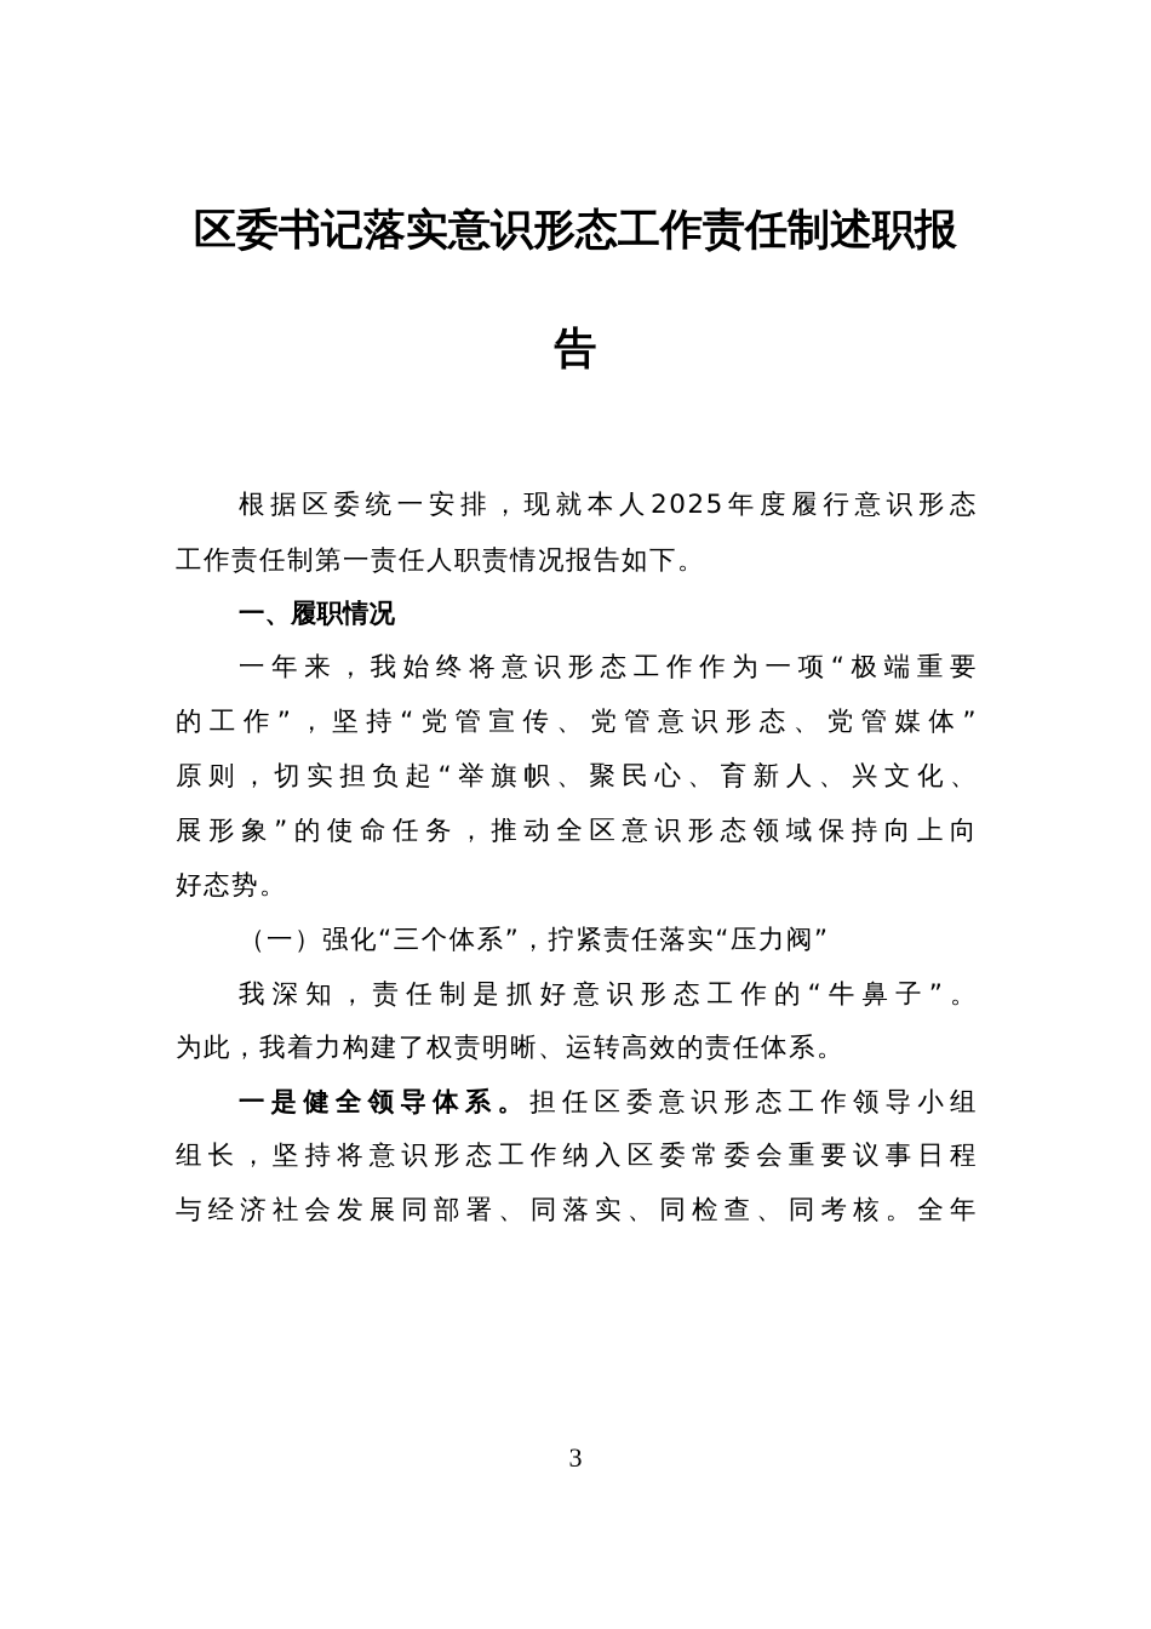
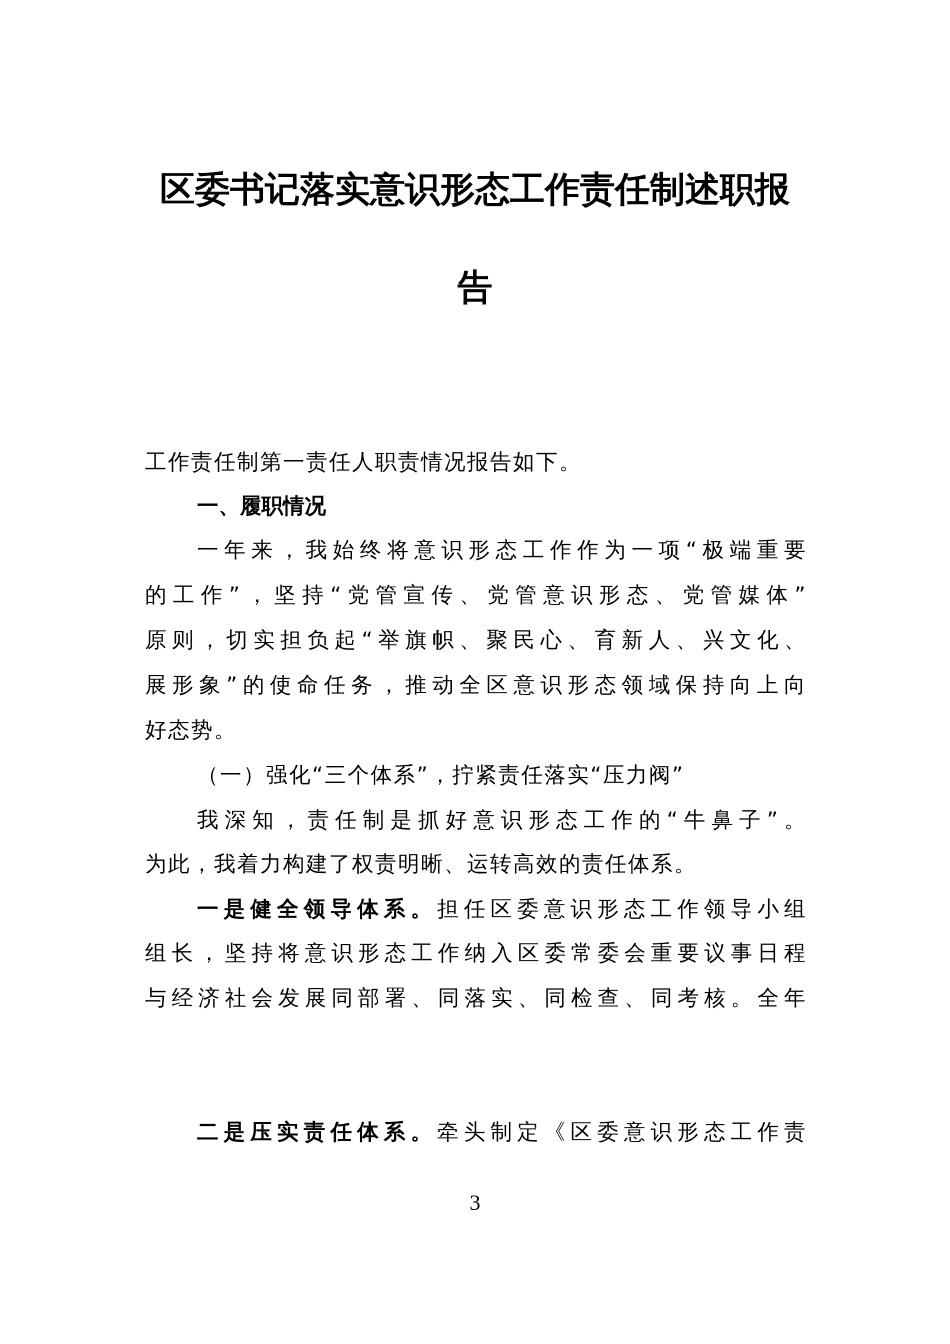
  区委书记落实意识形态工作责任制述职报
  告
- 根据区委统一安排，现就本人2025年度履行意识形态
  工作责任制第一责任人职责情况报告如下。
  一、履职情况
  一年来，我始终将意识形态工作作为一项“极端重要
  的工作”，坚持“党管宣传、党管意识形态、党管媒体”
  原则，切实担负起“举旗帜、聚民心、育新人、兴文化、
  展形象”的使命任务，推动全区意识形态领域保持向上向
  好态势。
  （一）强化“三个体系”，拧紧责任落实“压力阀”
  我深知，责任制是抓好意识形态工作的“牛鼻子”。
  为此，我着力构建了权责明晰、运转高效的责任体系。
  一是健全领导体系。担任区委意识形态工作领导小组
  组长，坚持将意识形态工作纳入区委常委会重要议事日程
  与经济社会发展同部署、同落实、同检查、同考核。全年
+ 二是压实责任体系。牵头制定《区委意识形态工作责
  3
